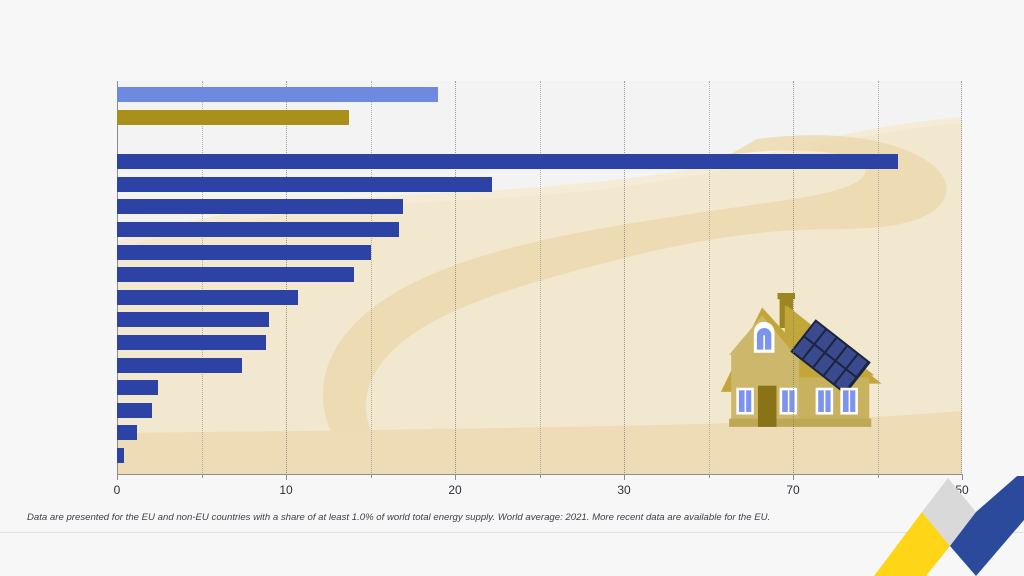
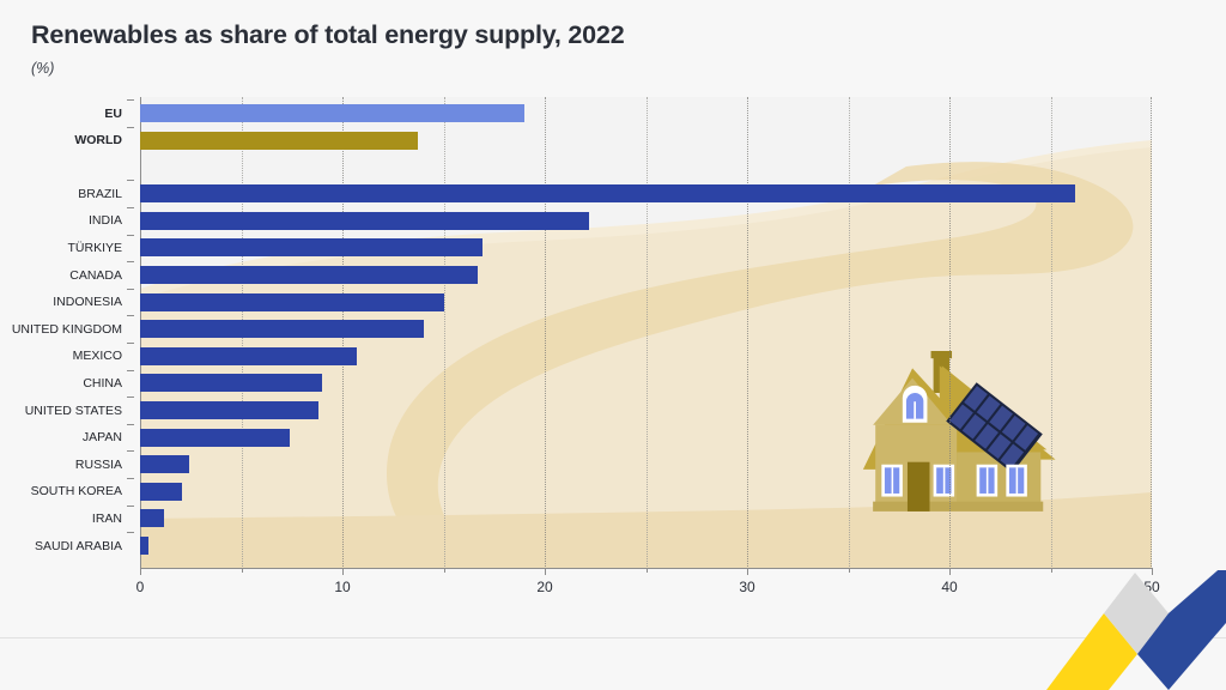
+ Renewables as share of total energy supply, 2022
+ (%)
+ EU
+ WORLD
+ BRAZIL
+ INDIA
+ TÜRKIYE
+ CANADA
+ INDONESIA
+ UNITED KINGDOM
+ MEXICO
+ CHINA
+ UNITED STATES
+ JAPAN
+ RUSSIA
+ SOUTH KOREA
+ IRAN
+ SAUDI ARABIA
  0
  10
  20
  30
- 70
+ 40
  50
- Data are presented for the EU and non-EU countries with a share of at least 1.0% of world total energy supply. World average: 2021. More recent data are available for the EU.
